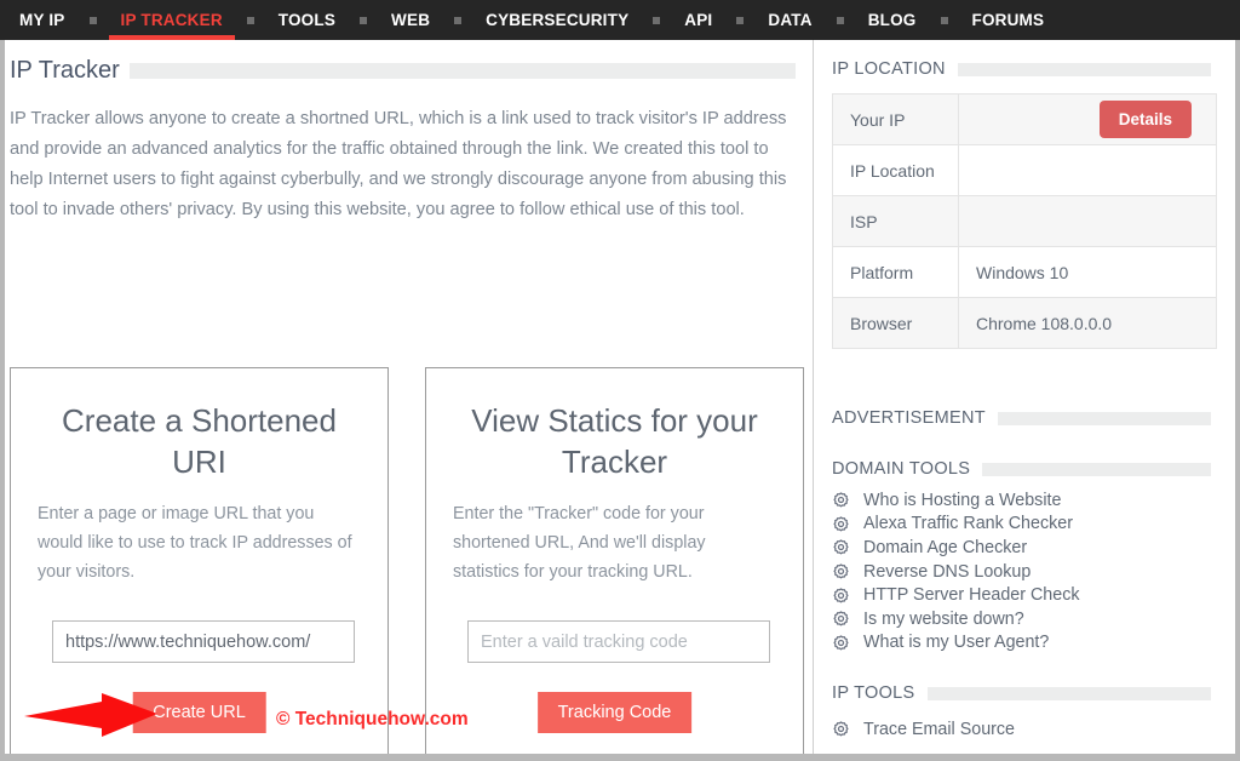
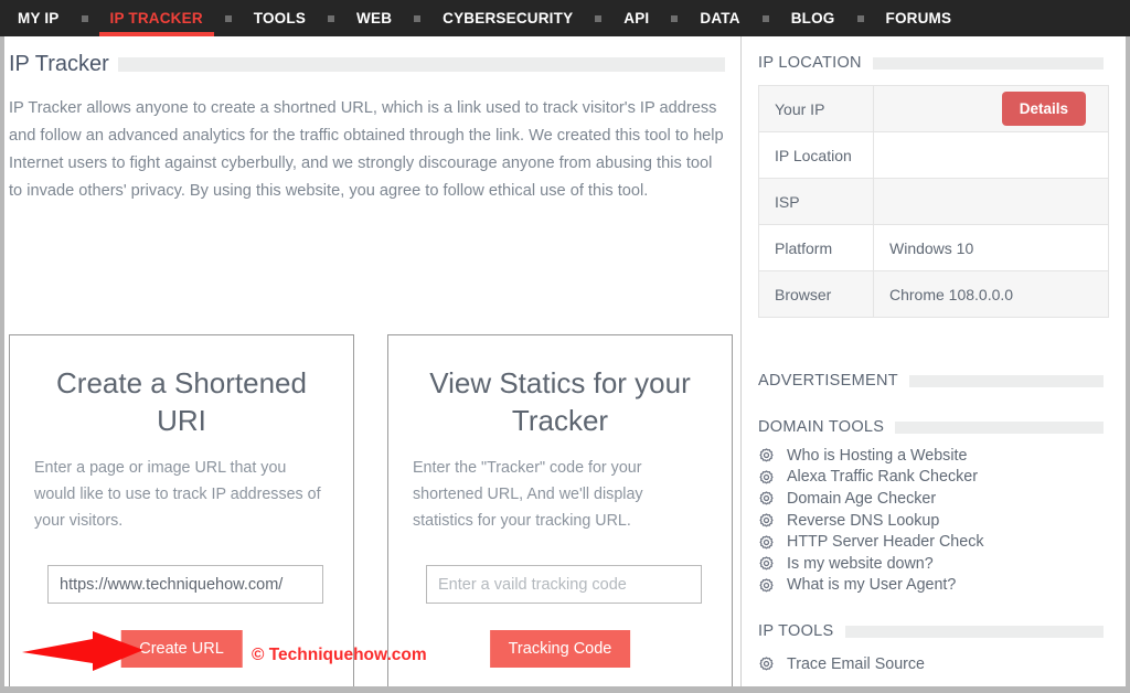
  MY IP
  IP TRACKER
  TOOLS
  WEB
  CYBERSECURITY
  API
  DATA
  BLOG
  FORUMS
  IP Tracker
- IP Tracker allows anyone to create a shortned URL, which is a link used to track visitor's IP address and provide an advanced analytics for the traffic obtained through the link. We created this tool to help Internet users to fight against cyberbully, and we strongly discourage anyone from abusing this tool to invade others' privacy. By using this website, you agree to follow ethical use of this tool.
+ IP Tracker allows anyone to create a shortned URL, which is a link used to track visitor's IP address and follow an advanced analytics for the traffic obtained through the link. We created this tool to help Internet users to fight against cyberbully, and we strongly discourage anyone from abusing this tool to invade others' privacy. By using this website, you agree to follow ethical use of this tool.
  Create a Shortened URI
  Enter a page or image URL that you would like to use to track IP addresses of your visitors.
  https://www.techniquehow.com/
  Create URL
  View Statics for your Tracker
  Enter the "Tracker" code for your shortened URL, And we'll display statistics for your tracking URL.
  Enter a vaild tracking code
  Tracking Code
  IP LOCATION
  Your IP	Details
  IP Location
  ISP
  Platform	Windows 10
  Browser	Chrome 108.0.0.0
  ADVERTISEMENT
  DOMAIN TOOLS
  Who is Hosting a Website
  Alexa Traffic Rank Checker
  Domain Age Checker
  Reverse DNS Lookup
  HTTP Server Header Check
  Is my website down?
  What is my User Agent?
  IP TOOLS
  Trace Email Source
  © Techniquehow.com
